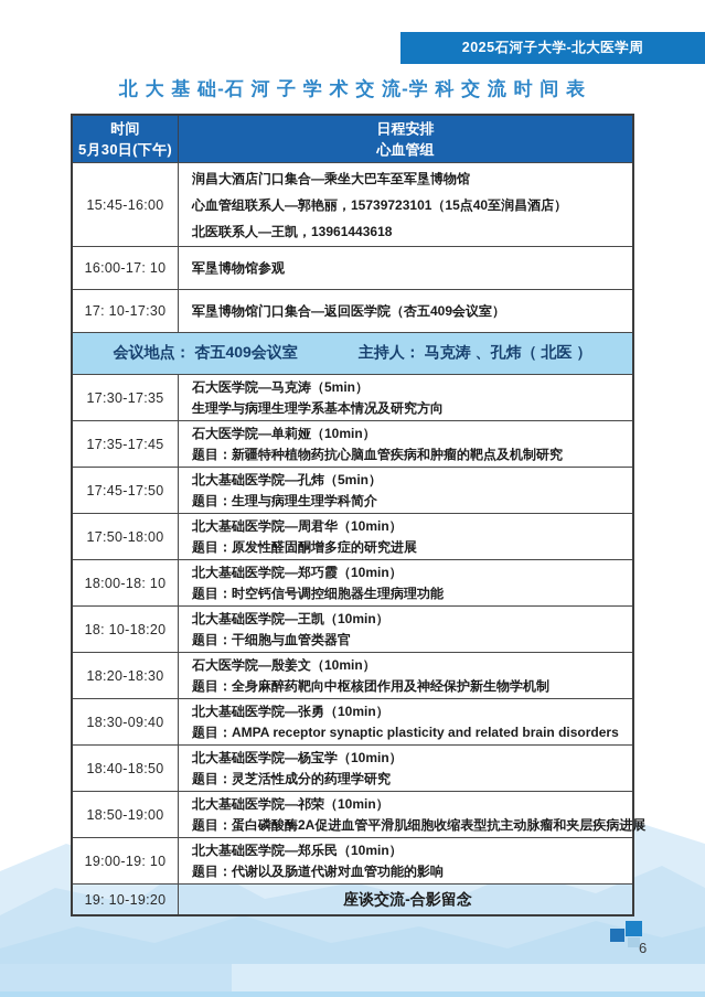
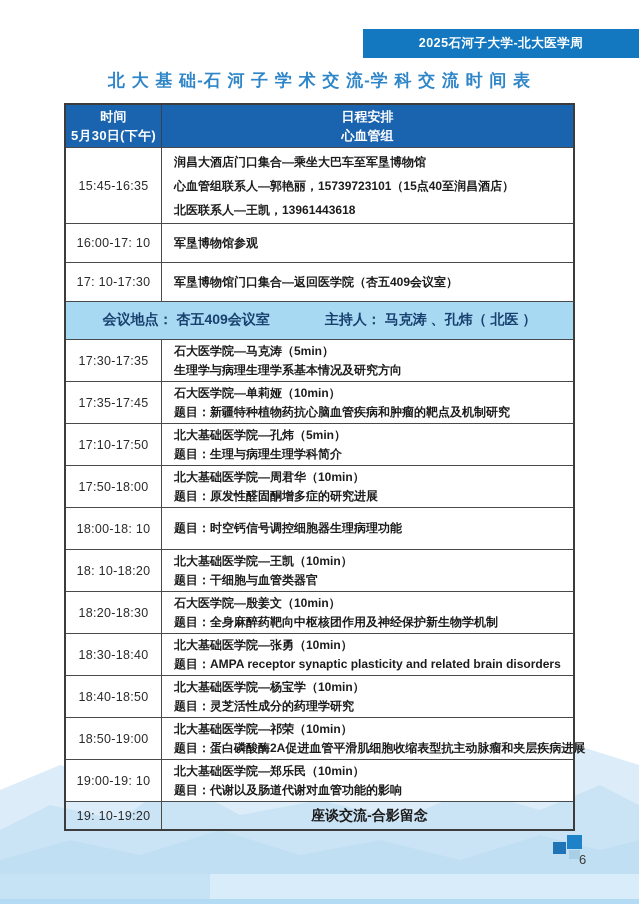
  2025石河子大学-北大医学周
  北 大 基 础-石 河 子 学 术 交 流-学 科 交 流 时 间 表
  时间
  5月30日(下午)
  日程安排
  心血管组
- 15:45-16:00
+ 15:45-16:35
  润昌大酒店门口集合—乘坐大巴车至军垦博物馆
  心血管组联系人—郭艳丽，15739723101（15点40至润昌酒店）
  北医联系人—王凯，13961443618
  16:00-17: 10
  军垦博物馆参观
  17: 10-17:30
  军垦博物馆门口集合—返回医学院（杏五409会议室）
  会议地点： 杏五409会议室
  主持人： 马克涛 、孔炜（ 北医 ）
  17:30-17:35
  石大医学院—马克涛（5min）
  生理学与病理生理学系基本情况及研究方向
  17:35-17:45
  石大医学院—单莉娅（10min）
  题目：新疆特种植物药抗心脑血管疾病和肿瘤的靶点及机制研究
- 17:45-17:50
+ 17:10-17:50
  北大基础医学院—孔炜（5min）
  题目：生理与病理生理学科简介
  17:50-18:00
  北大基础医学院—周君华（10min）
  题目：原发性醛固酮增多症的研究进展
  18:00-18: 10
- 北大基础医学院—郑巧霞（10min）
  题目：时空钙信号调控细胞器生理病理功能
  18: 10-18:20
  北大基础医学院—王凯（10min）
  题目：干细胞与血管类器官
  18:20-18:30
  石大医学院—殷姜文（10min）
  题目：全身麻醉药靶向中枢核团作用及神经保护新生物学机制
- 18:30-09:40
+ 18:30-18:40
  北大基础医学院—张勇（10min）
  题目：AMPA receptor synaptic plasticity and related brain disorders
  18:40-18:50
  北大基础医学院—杨宝学（10min）
  题目：灵芝活性成分的药理学研究
  18:50-19:00
  北大基础医学院—祁荣（10min）
  题目：蛋白磷酸酶2A促进血管平滑肌细胞收缩表型抗主动脉瘤和夹层疾病进展
  19:00-19: 10
  北大基础医学院—郑乐民（10min）
  题目：代谢以及肠道代谢对血管功能的影响
  19: 10-19:20
  座谈交流-合影留念
  6
